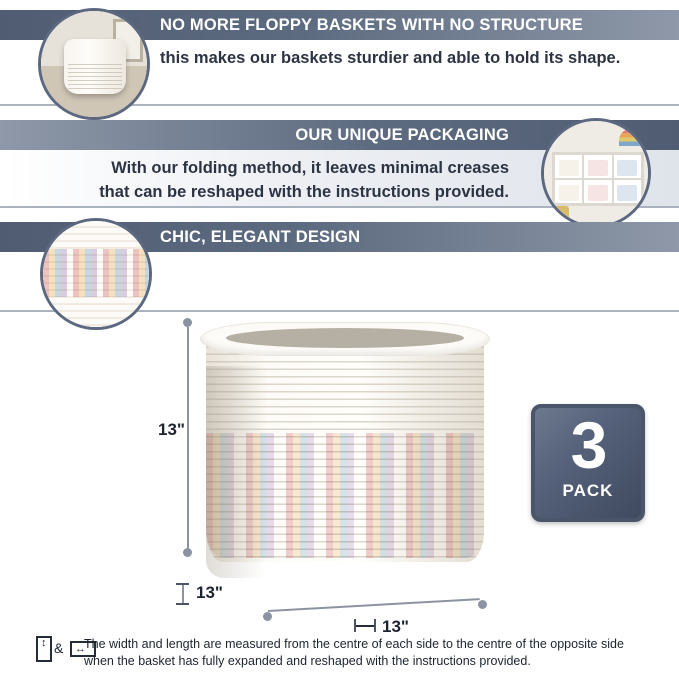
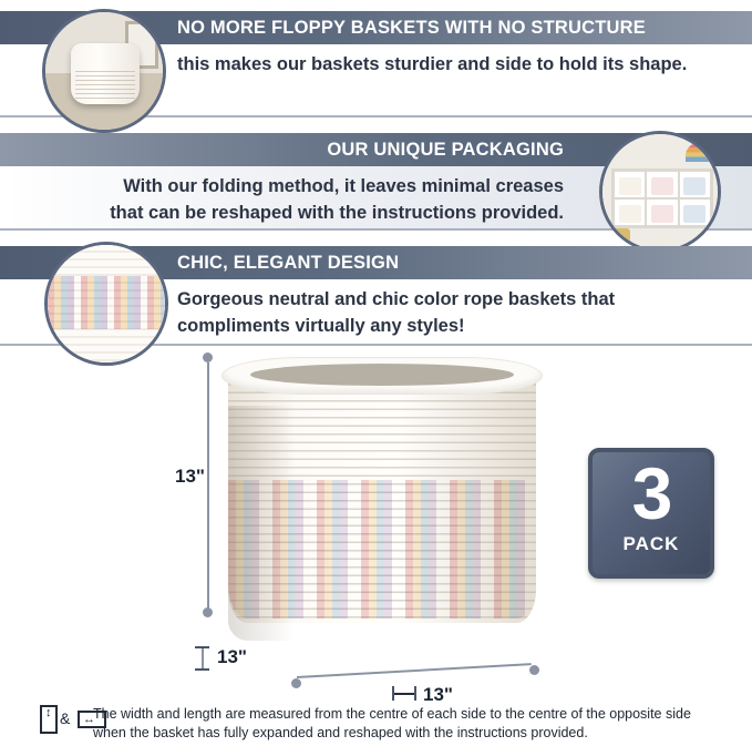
  NO MORE FLOPPY BASKETS WITH NO STRUCTURE
- this makes our baskets sturdier and able to hold its shape.
+ this makes our baskets sturdier and side to hold its shape.
  OUR UNIQUE PACKAGING
  With our folding method, it leaves minimal creases
  that can be reshaped with the instructions provided.
  CHIC, ELEGANT DESIGN
+ Gorgeous neutral and chic color rope baskets that
+ compliments virtually any styles!
  13"
  13"
  13"
  3
  PACK
  ↕
  &
  ↔
  The width and length are measured from the centre of each side to the centre of the opposite side
  when the basket has fully expanded and reshaped with the instructions provided.
